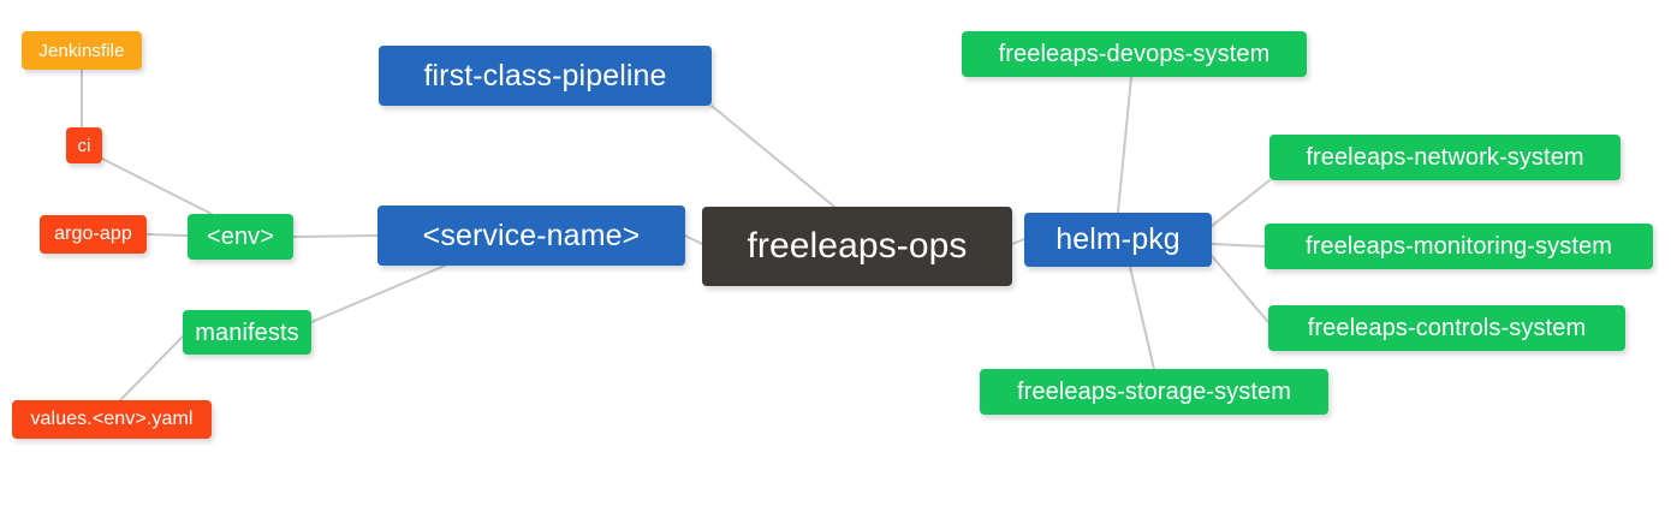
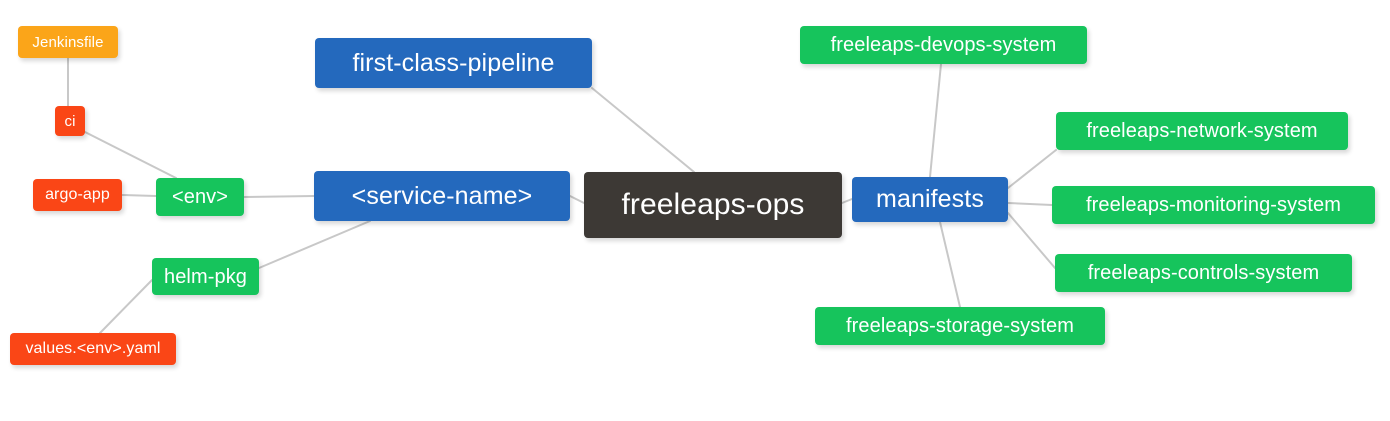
  freeleaps-ops
  <service-name>
  first-class-pipeline
- helm-pkg
+ manifests
  <env>
- manifests
+ helm-pkg
  Jenkinsfile
  ci
  argo-app
  values.<env>.yaml
  freeleaps-devops-system
  freeleaps-network-system
  freeleaps-monitoring-system
  freeleaps-controls-system
  freeleaps-storage-system
